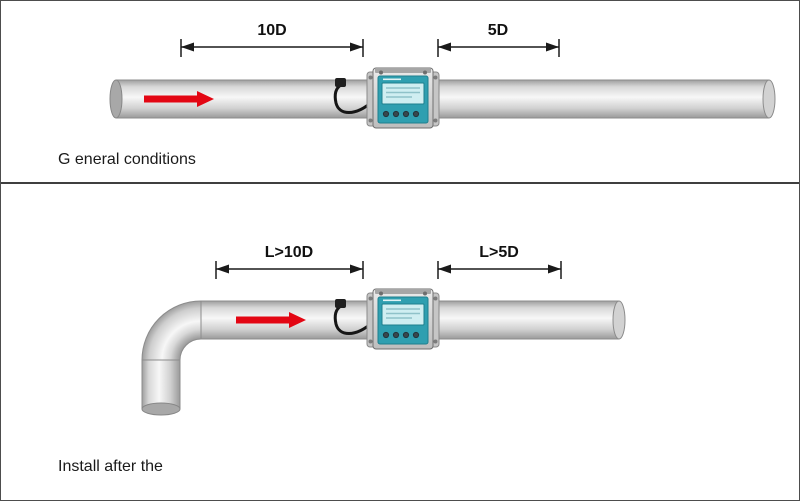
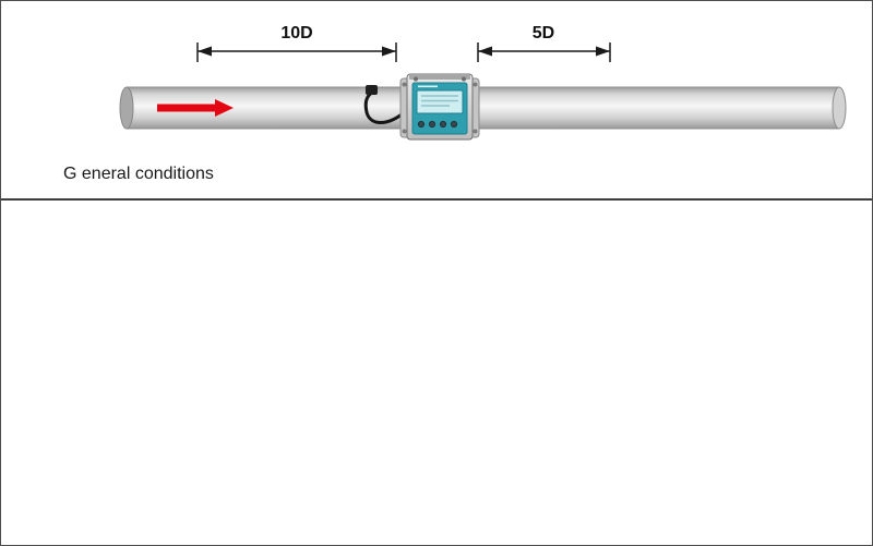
  10D
  5D
  G eneral conditions
- L>10D
- L>5D
- Install after the
